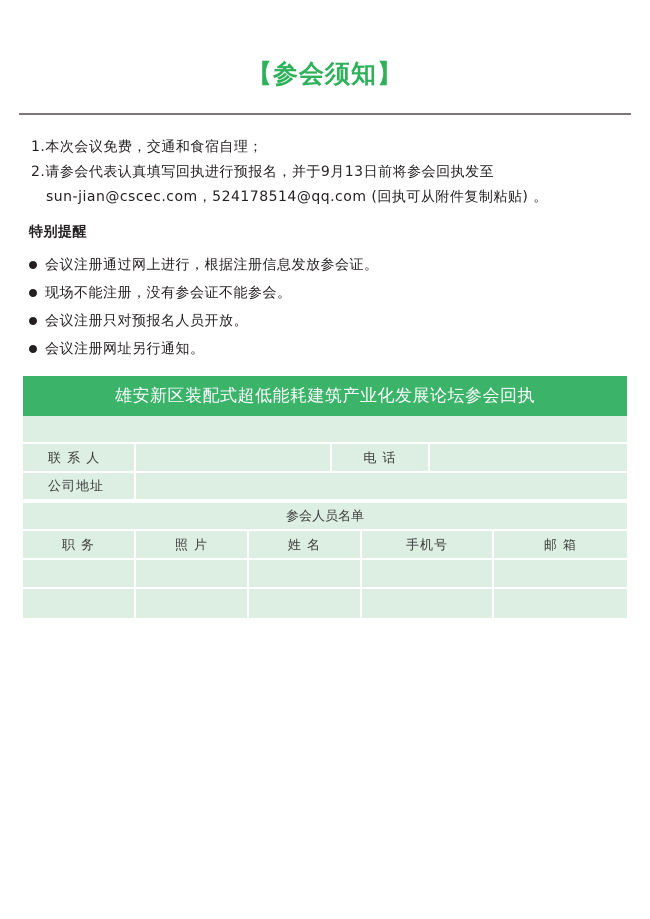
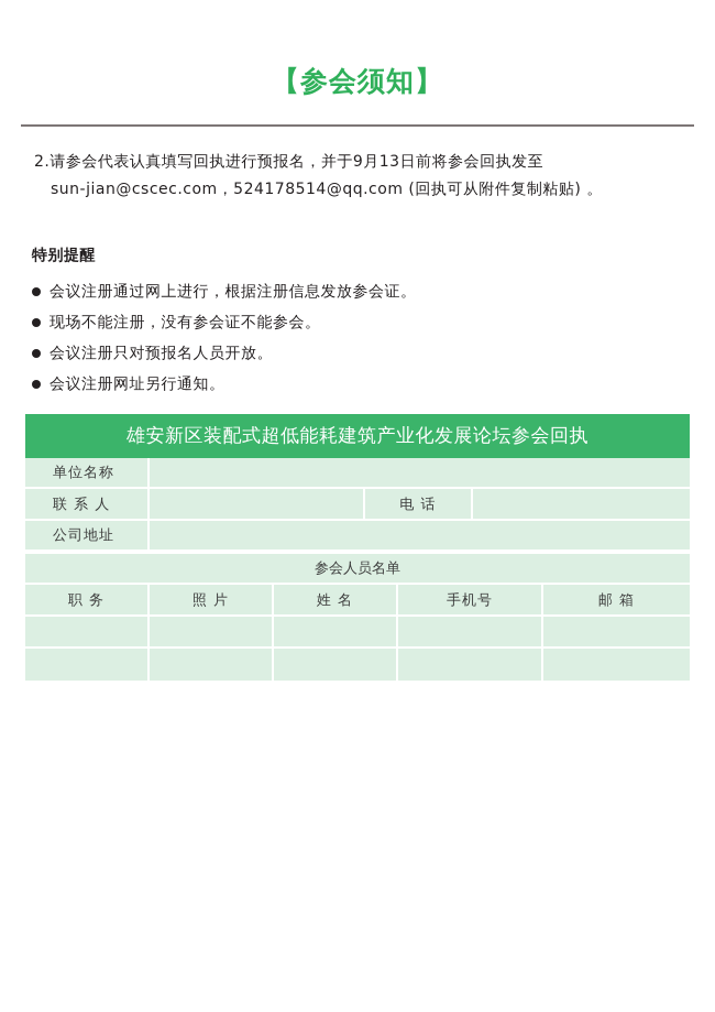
  【参会须知】
- 1.本次会议免费，交通和食宿自理；
  2.请参会代表认真填写回执进行预报名，并于9月13日前将参会回执发至
  sun-jian@cscec.com，524178514@qq.com (回执可从附件复制粘贴) 。
  特别提醒
  会议注册通过网上进行，根据注册信息发放参会证。
  现场不能注册，没有参会证不能参会。
  会议注册只对预报名人员开放。
  会议注册网址另行通知。
  雄安新区装配式超低能耗建筑产业化发展论坛参会回执
+ 单位名称
  联 系 人
  电 话
  公司地址
  参会人员名单
  职 务
  照 片
  姓 名
  手机号
  邮 箱
